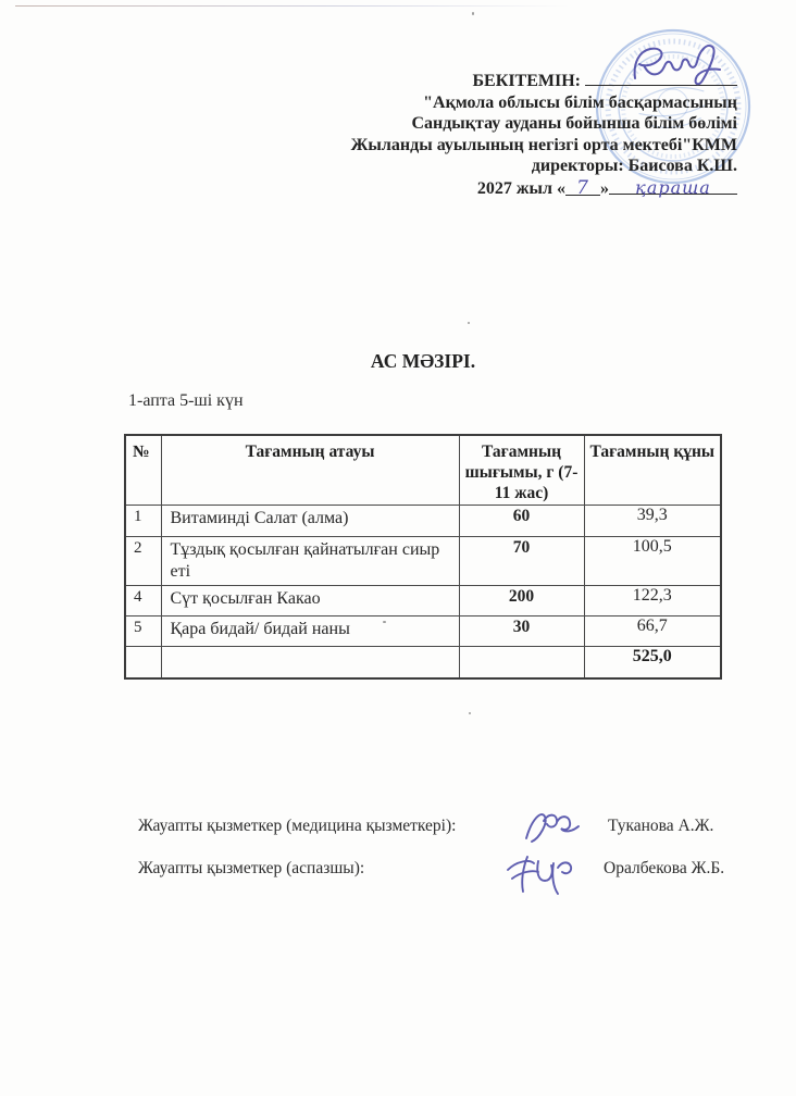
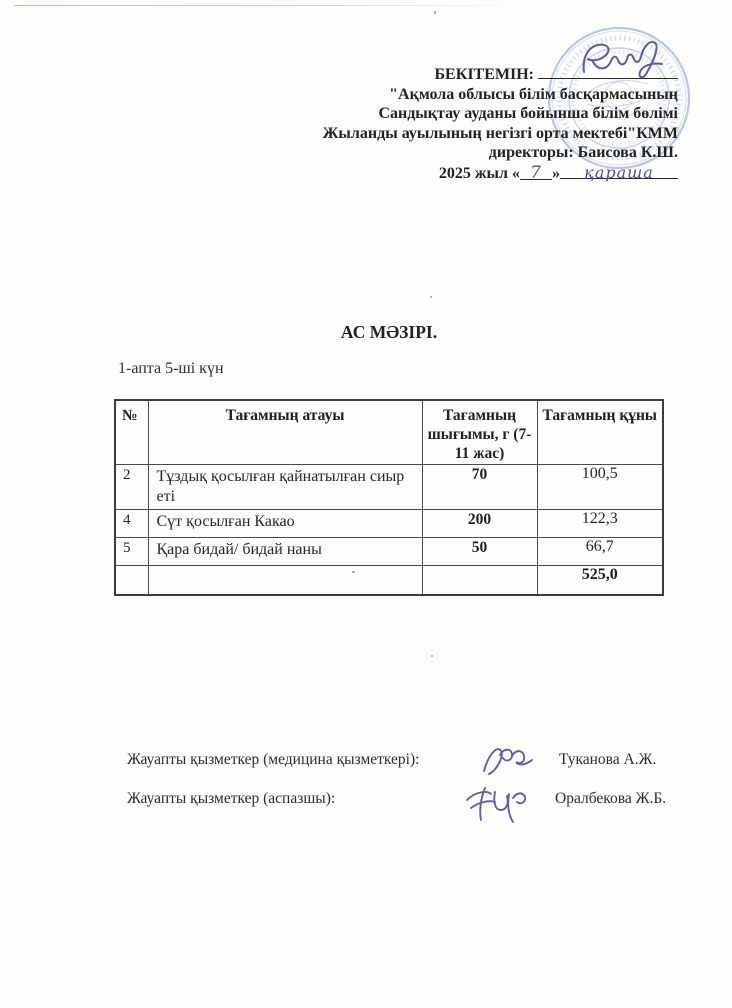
  БЕКІТЕМІН:
  "Ақмола облысы білім басқармасының
  Сандықтау ауданы бойынша білім бөлімі
  Жыланды ауылының негізгі орта мектебі"КММ
  директоры: Баисова К.Ш.
- 2027 жыл « 7 » қараша
+ 2025 жыл « 7 » қараша
  АС МӘЗІРІ.
  1-апта 5-ші күн
  №	Тағамның атауы	Тағамның шығымы, г (7-11 жас)	Тағамның құны
- 1	Витаминді Салат (алма)	60	39,3
  2	Тұздық қосылған қайнатылған сиыр еті	70	100,5
  4	Сүт қосылған Какао	200	122,3
- 5	Қара бидай/ бидай наны	30	66,7
+ 5	Қара бидай/ бидай наны	50	66,7
  			525,0
  Жауапты қызметкер (медицина қызметкері):
  Туканова А.Ж.
  Жауапты қызметкер (аспазшы):
  Оралбекова Ж.Б.
